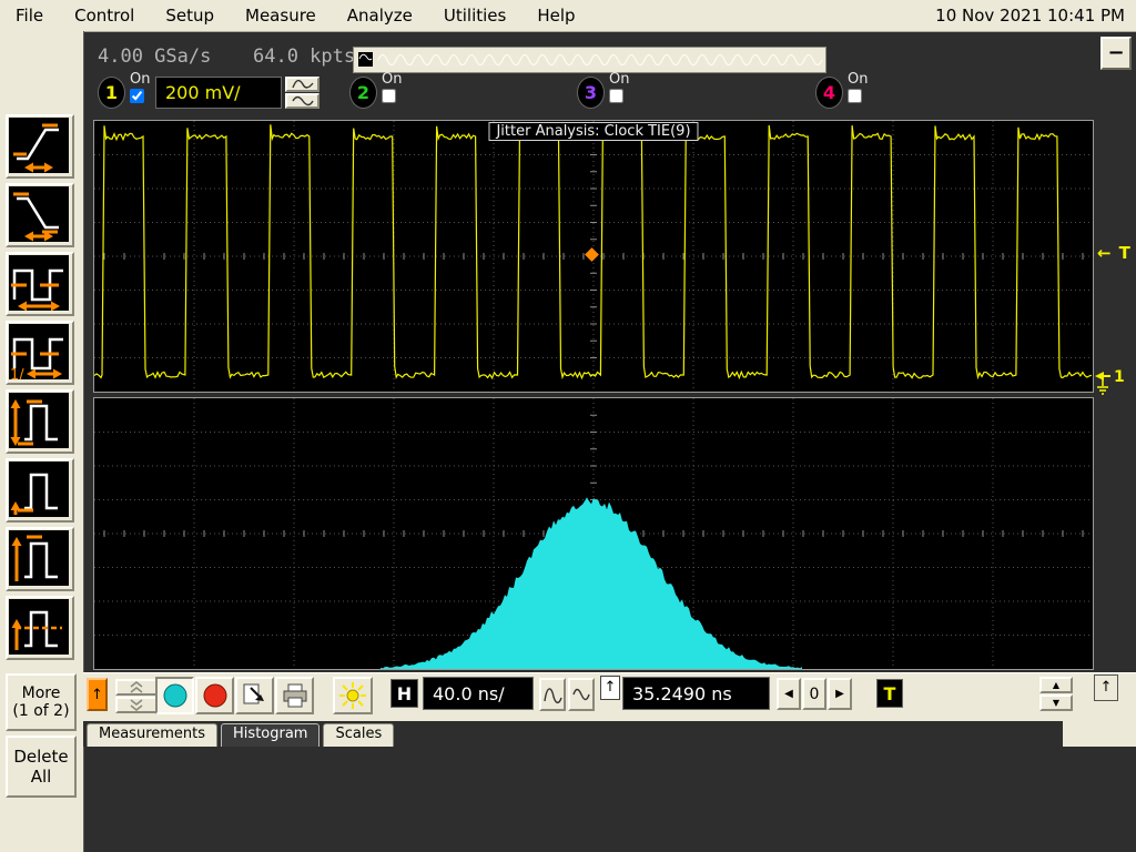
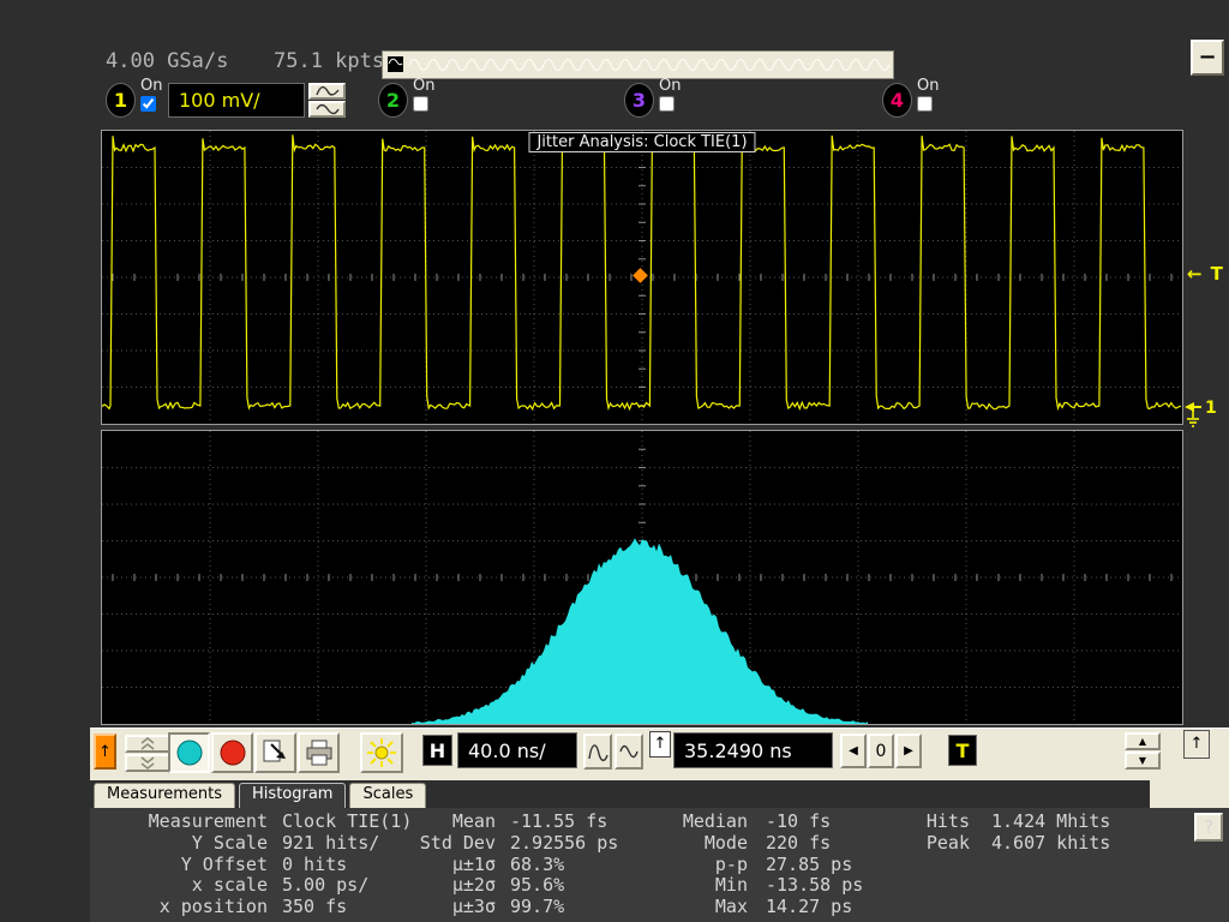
- File
- Control
- Setup
- Measure
- Analyze
- Utilities
- Help
- 10 Nov 2021 10:41 PM
- 1/
- More
- (1 of 2)
- Delete
- All
  4.00 GSa/s
- 64.0 kpts
+ 75.1 kpts
  −
  1
  On
- 200 mV/
+ 100 mV/
  2
  On
  3
  On
  4
  On
- Jitter Analysis: Clock TIE(9)
+ Jitter Analysis: Clock TIE(1)
  ←
  T
  1
  ↑
  H
  40.0 ns/
  ↑
  35.2490 ns
  ◀
  0
  ▶
  T
  ▲
  ▼
  ↑
  Measurements Histogram Scales
+ Measurement
+ Clock TIE(1)
+ Mean
+ -11.55 fs
+ Median
+ -10 fs
+ Hits
+ 1.424 Mhits
+ Y Scale
+ 921 hits/
+ Std Dev
+ 2.92556 ps
+ Mode
+ 220 fs
+ Peak
+ 4.607 khits
+ Y Offset
+ 0 hits
+ μ±1σ
+ 68.3%
+ p-p
+ 27.85 ps
+ x scale
+ 5.00 ps/
+ μ±2σ
+ 95.6%
+ Min
+ -13.58 ps
+ x position
+ 350 fs
+ μ±3σ
+ 99.7%
+ Max
+ 14.27 ps
